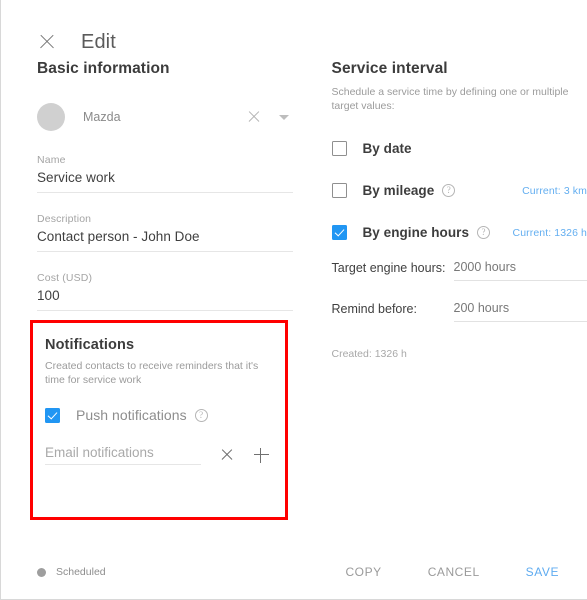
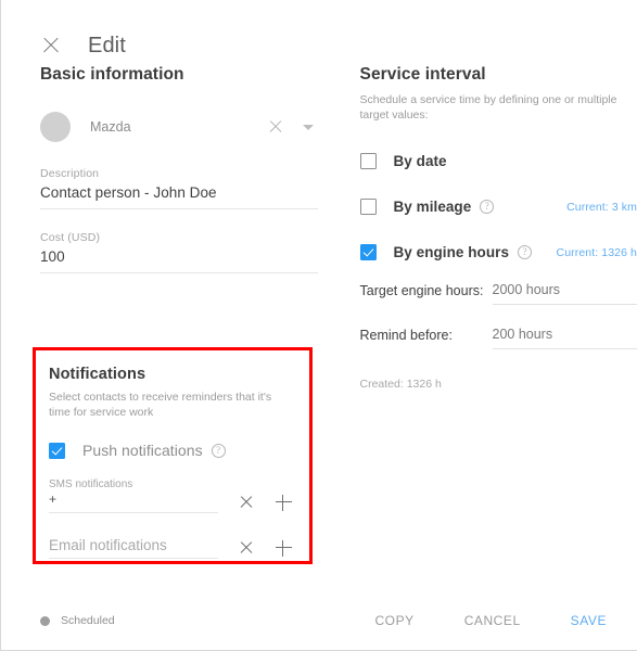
  Edit
  Basic information
  Mazda
- Name
- Service work
  Description
  Contact person - John Doe
  Cost (USD)
  100
  Service interval
  Schedule a service time by defining one or multiple target values:
  By date
  By mileage
  ?
  Current: 3 km
  By engine hours
  ?
  Current: 1326 h
  Target engine hours:
  2000 hours
  Remind before:
  200 hours
  Created: 1326 h
  Notifications
- Created contacts to receive reminders that it's time for service work
+ Select contacts to receive reminders that it's time for service work
  Push notifications
  ?
+ SMS notifications
+ +
  Email notifications
  Scheduled
  COPY
  CANCEL
  SAVE
